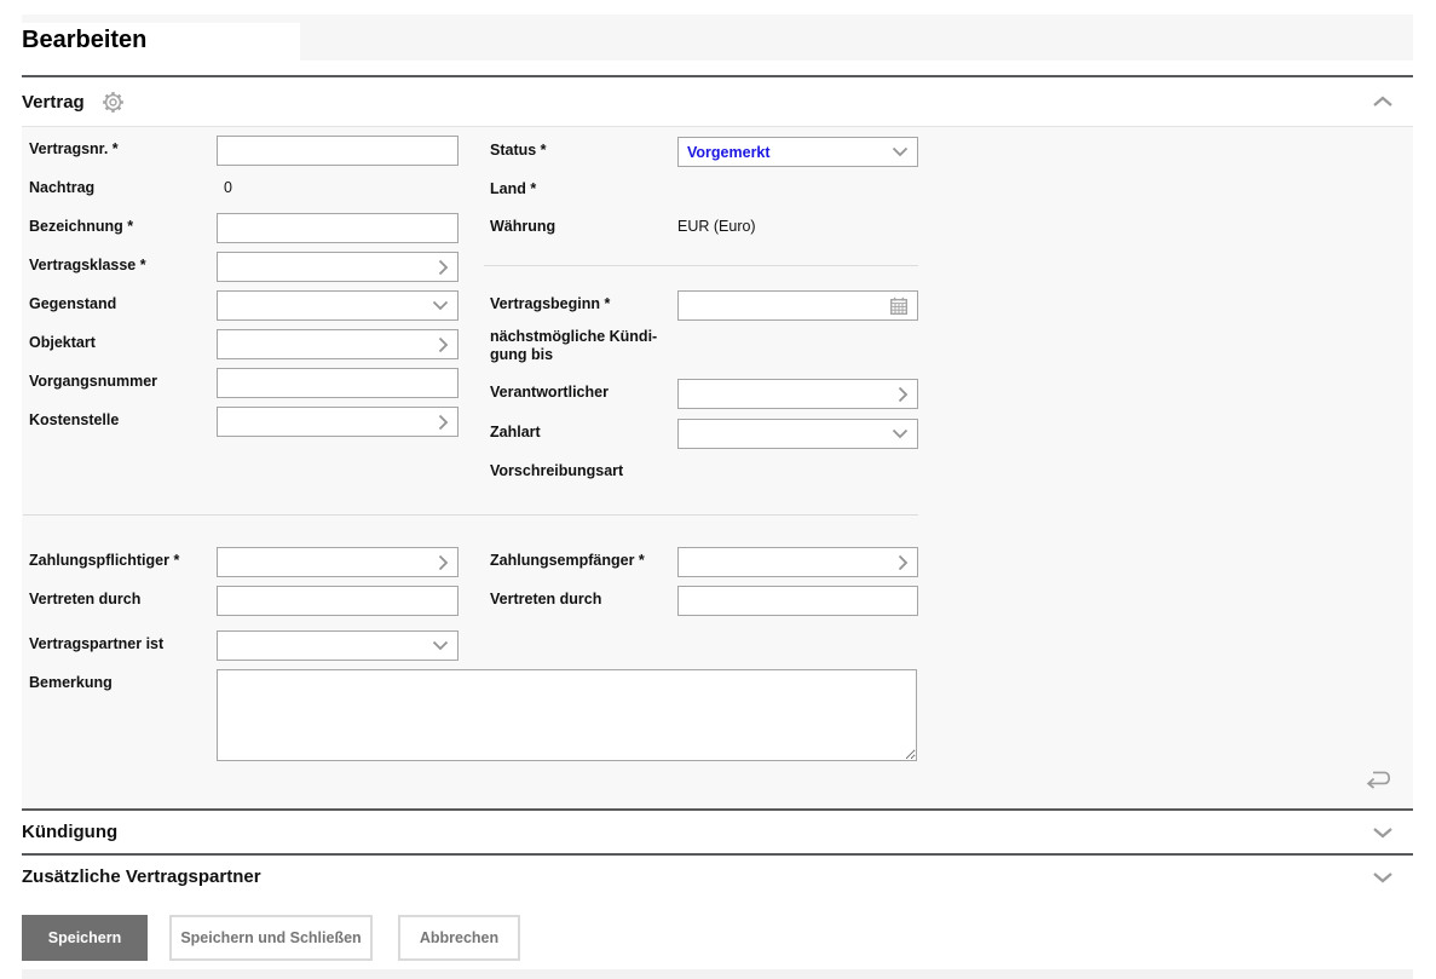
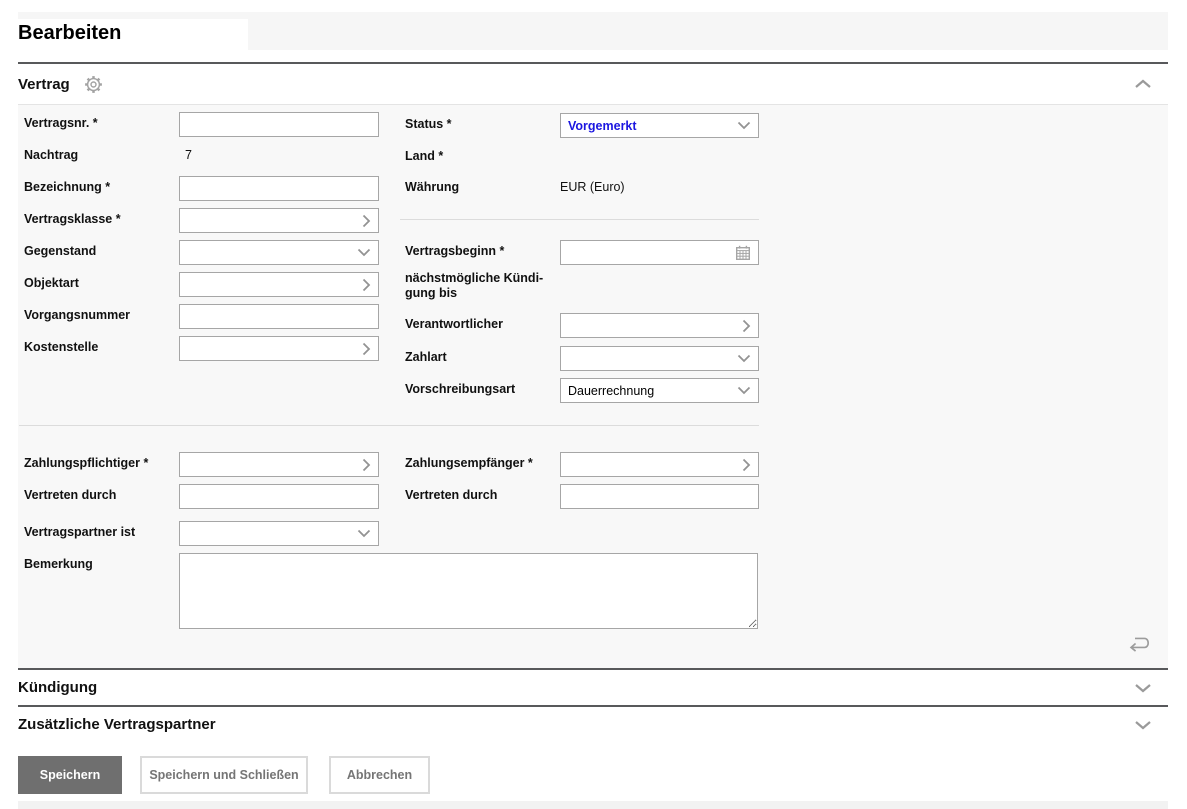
  Bearbeiten
  Vertrag
  Vertragsnr. *
  Nachtrag
- 0
+ 7
  Bezeichnung *
  Vertragsklasse *
  Gegenstand
  Objektart
  Vorgangsnummer
  Kostenstelle
  Status *
  Vorgemerkt
  Land *
  Währung
  EUR (Euro)
  Vertragsbeginn *
  nächstmögliche Kündi-
  gung bis
  Verantwortlicher
  Zahlart
  Vorschreibungsart
+ Dauerrechnung
  Zahlungspflichtiger *
  Zahlungsempfänger *
  Vertreten durch
  Vertreten durch
  Vertragspartner ist
  Bemerkung
  Kündigung
  Zusätzliche Vertragspartner
  Speichern
  Speichern und Schließen
  Abbrechen
